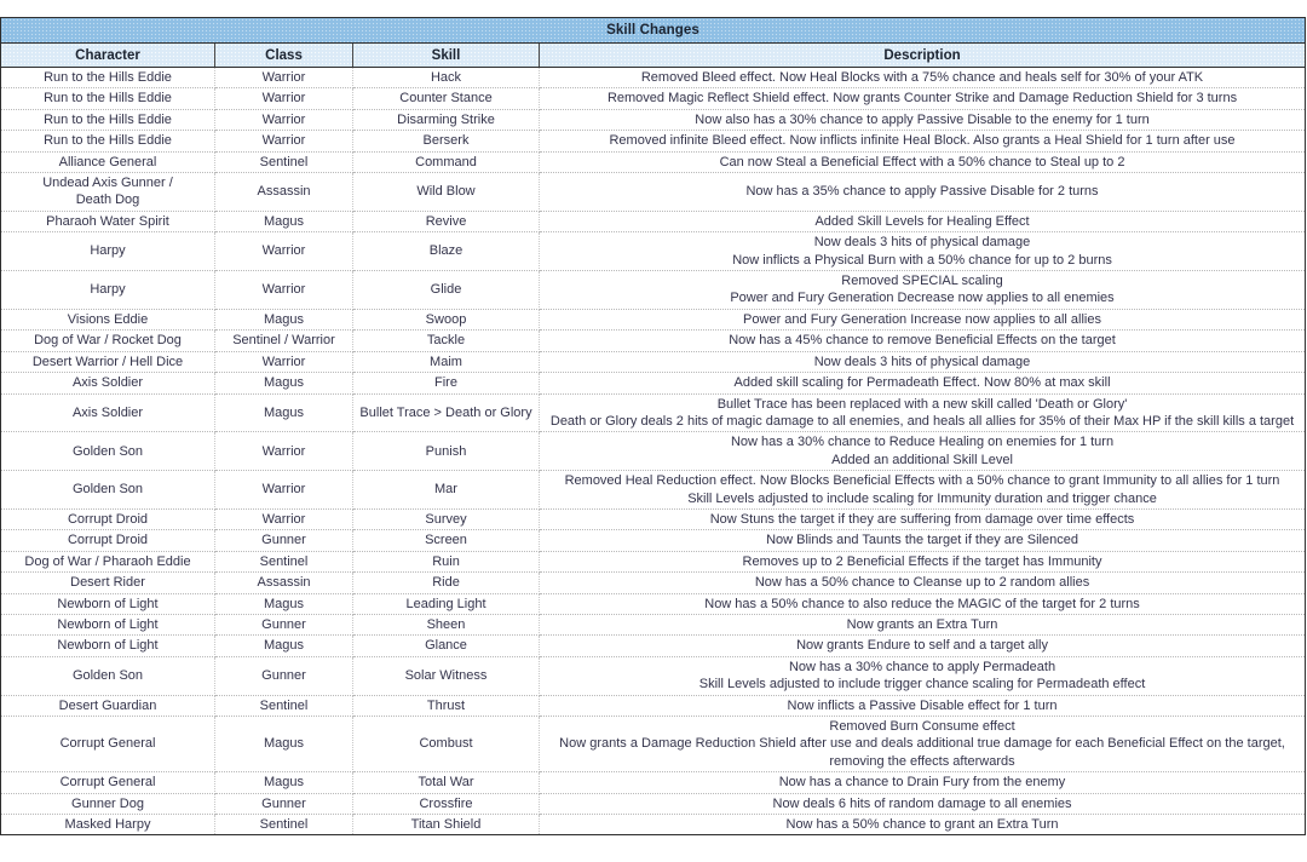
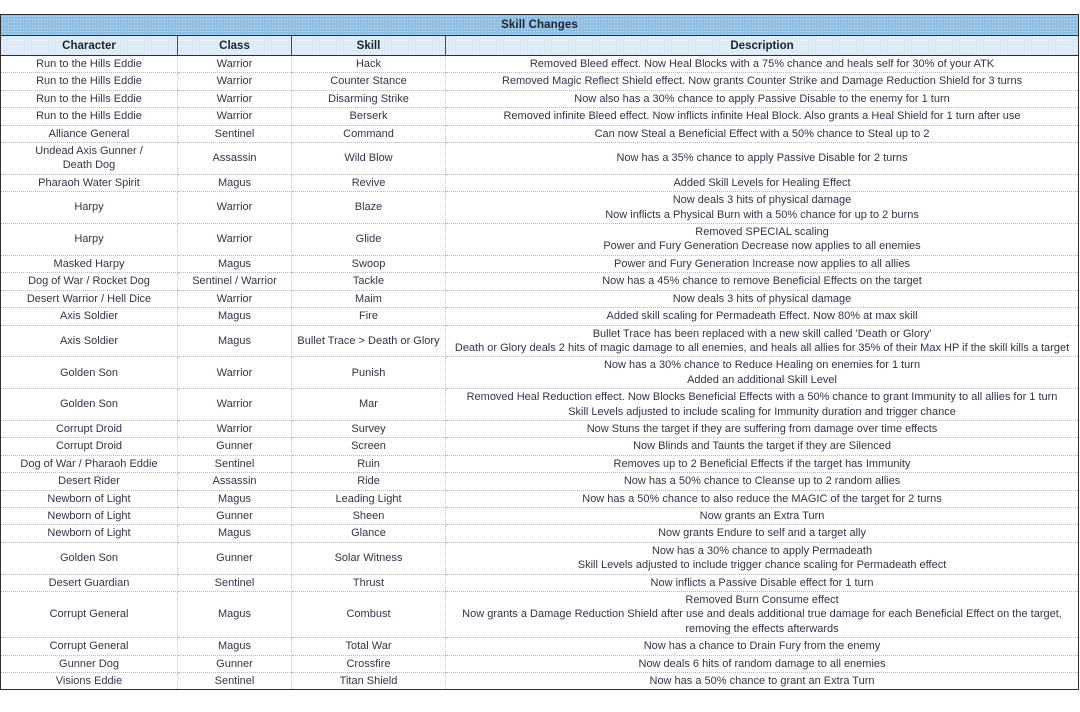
  Skill Changes
  Character	Class	Skill	Description
  Run to the Hills Eddie	Warrior	Hack	Removed Bleed effect. Now Heal Blocks with a 75% chance and heals self for 30% of your ATK
  Run to the Hills Eddie	Warrior	Counter Stance	Removed Magic Reflect Shield effect. Now grants Counter Strike and Damage Reduction Shield for 3 turns
  Run to the Hills Eddie	Warrior	Disarming Strike	Now also has a 30% chance to apply Passive Disable to the enemy for 1 turn
  Run to the Hills Eddie	Warrior	Berserk	Removed infinite Bleed effect. Now inflicts infinite Heal Block. Also grants a Heal Shield for 1 turn after use
  Alliance General	Sentinel	Command	Can now Steal a Beneficial Effect with a 50% chance to Steal up to 2
  Undead Axis Gunner / Death Dog	Assassin	Wild Blow	Now has a 35% chance to apply Passive Disable for 2 turns
  Pharaoh Water Spirit	Magus	Revive	Added Skill Levels for Healing Effect
  Harpy	Warrior	Blaze	Now deals 3 hits of physical damage Now inflicts a Physical Burn with a 50% chance for up to 2 burns
  Harpy	Warrior	Glide	Removed SPECIAL scaling Power and Fury Generation Decrease now applies to all enemies
- Visions Eddie	Magus	Swoop	Power and Fury Generation Increase now applies to all allies
+ Masked Harpy	Magus	Swoop	Power and Fury Generation Increase now applies to all allies
  Dog of War / Rocket Dog	Sentinel / Warrior	Tackle	Now has a 45% chance to remove Beneficial Effects on the target
  Desert Warrior / Hell Dice	Warrior	Maim	Now deals 3 hits of physical damage
  Axis Soldier	Magus	Fire	Added skill scaling for Permadeath Effect. Now 80% at max skill
  Axis Soldier	Magus	Bullet Trace > Death or Glory	Bullet Trace has been replaced with a new skill called 'Death or Glory' Death or Glory deals 2 hits of magic damage to all enemies, and heals all allies for 35% of their Max HP if the skill kills a target
  Golden Son	Warrior	Punish	Now has a 30% chance to Reduce Healing on enemies for 1 turn Added an additional Skill Level
  Golden Son	Warrior	Mar	Removed Heal Reduction effect. Now Blocks Beneficial Effects with a 50% chance to grant Immunity to all allies for 1 turn Skill Levels adjusted to include scaling for Immunity duration and trigger chance
  Corrupt Droid	Warrior	Survey	Now Stuns the target if they are suffering from damage over time effects
  Corrupt Droid	Gunner	Screen	Now Blinds and Taunts the target if they are Silenced
  Dog of War / Pharaoh Eddie	Sentinel	Ruin	Removes up to 2 Beneficial Effects if the target has Immunity
  Desert Rider	Assassin	Ride	Now has a 50% chance to Cleanse up to 2 random allies
  Newborn of Light	Magus	Leading Light	Now has a 50% chance to also reduce the MAGIC of the target for 2 turns
  Newborn of Light	Gunner	Sheen	Now grants an Extra Turn
  Newborn of Light	Magus	Glance	Now grants Endure to self and a target ally
  Golden Son	Gunner	Solar Witness	Now has a 30% chance to apply Permadeath Skill Levels adjusted to include trigger chance scaling for Permadeath effect
  Desert Guardian	Sentinel	Thrust	Now inflicts a Passive Disable effect for 1 turn
  Corrupt General	Magus	Combust	Removed Burn Consume effect Now grants a Damage Reduction Shield after use and deals additional true damage for each Beneficial Effect on the target, removing the effects afterwards
  Corrupt General	Magus	Total War	Now has a chance to Drain Fury from the enemy
  Gunner Dog	Gunner	Crossfire	Now deals 6 hits of random damage to all enemies
- Masked Harpy	Sentinel	Titan Shield	Now has a 50% chance to grant an Extra Turn
+ Visions Eddie	Sentinel	Titan Shield	Now has a 50% chance to grant an Extra Turn
